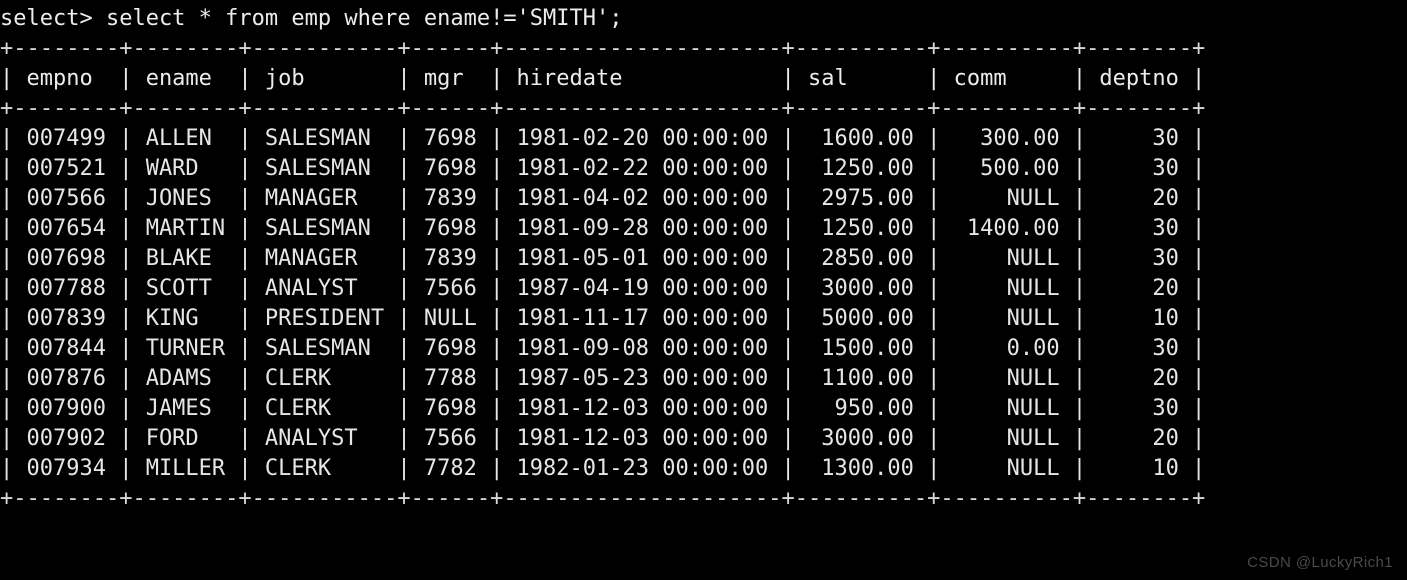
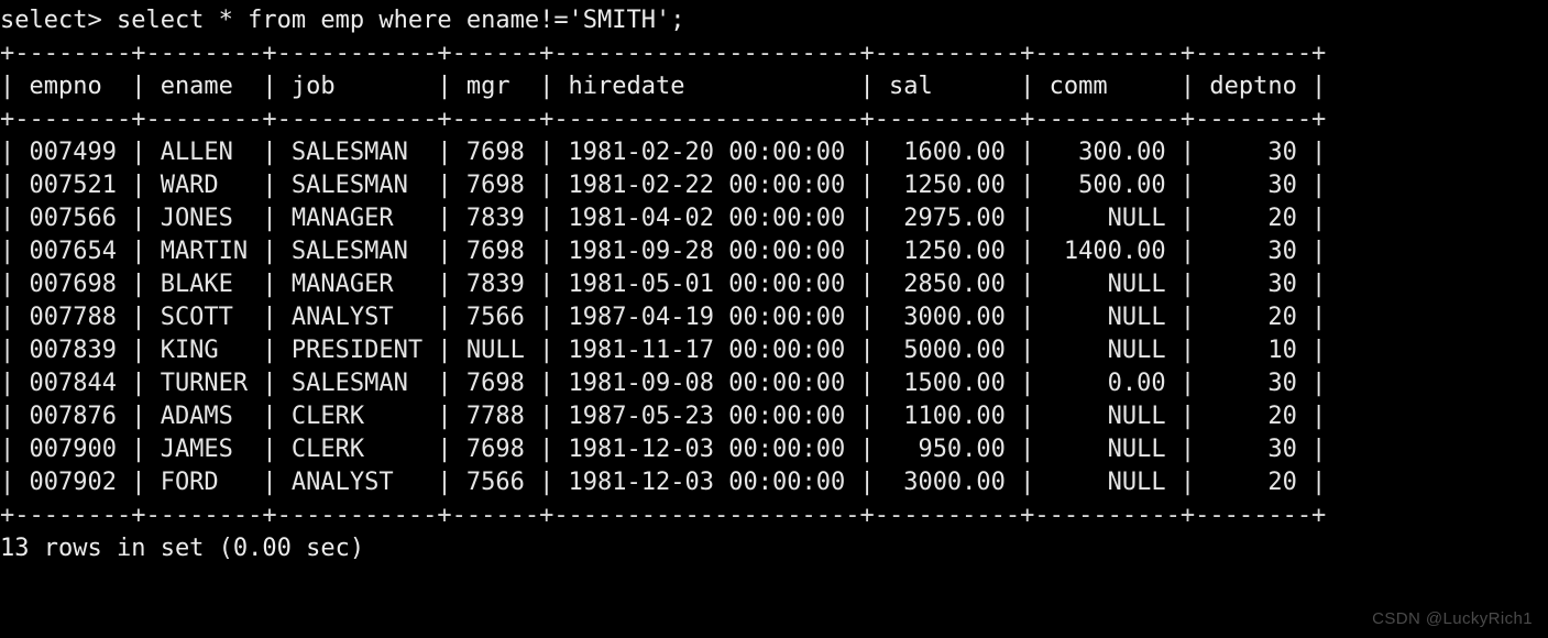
  select> select * from emp where ename!='SMITH';
  +--------+--------+-----------+------+---------------------+----------+----------+--------+
  | empno | ename | job | mgr | hiredate | sal | comm | deptno |
  +--------+--------+-----------+------+---------------------+----------+----------+--------+
  | 007499 | ALLEN | SALESMAN | 7698 | 1981-02-20 00:00:00 | 1600.00 | 300.00 | 30 |
  | 007521 | WARD | SALESMAN | 7698 | 1981-02-22 00:00:00 | 1250.00 | 500.00 | 30 |
  | 007566 | JONES | MANAGER | 7839 | 1981-04-02 00:00:00 | 2975.00 | NULL | 20 |
  | 007654 | MARTIN | SALESMAN | 7698 | 1981-09-28 00:00:00 | 1250.00 | 1400.00 | 30 |
  | 007698 | BLAKE | MANAGER | 7839 | 1981-05-01 00:00:00 | 2850.00 | NULL | 30 |
  | 007788 | SCOTT | ANALYST | 7566 | 1987-04-19 00:00:00 | 3000.00 | NULL | 20 |
  | 007839 | KING | PRESIDENT | NULL | 1981-11-17 00:00:00 | 5000.00 | NULL | 10 |
  | 007844 | TURNER | SALESMAN | 7698 | 1981-09-08 00:00:00 | 1500.00 | 0.00 | 30 |
  | 007876 | ADAMS | CLERK | 7788 | 1987-05-23 00:00:00 | 1100.00 | NULL | 20 |
  | 007900 | JAMES | CLERK | 7698 | 1981-12-03 00:00:00 | 950.00 | NULL | 30 |
  | 007902 | FORD | ANALYST | 7566 | 1981-12-03 00:00:00 | 3000.00 | NULL | 20 |
- | 007934 | MILLER | CLERK | 7782 | 1982-01-23 00:00:00 | 1300.00 | NULL | 10 |
  +--------+--------+-----------+------+---------------------+----------+----------+--------+
+ 13 rows in set (0.00 sec)
  CSDN @LuckyRich1
